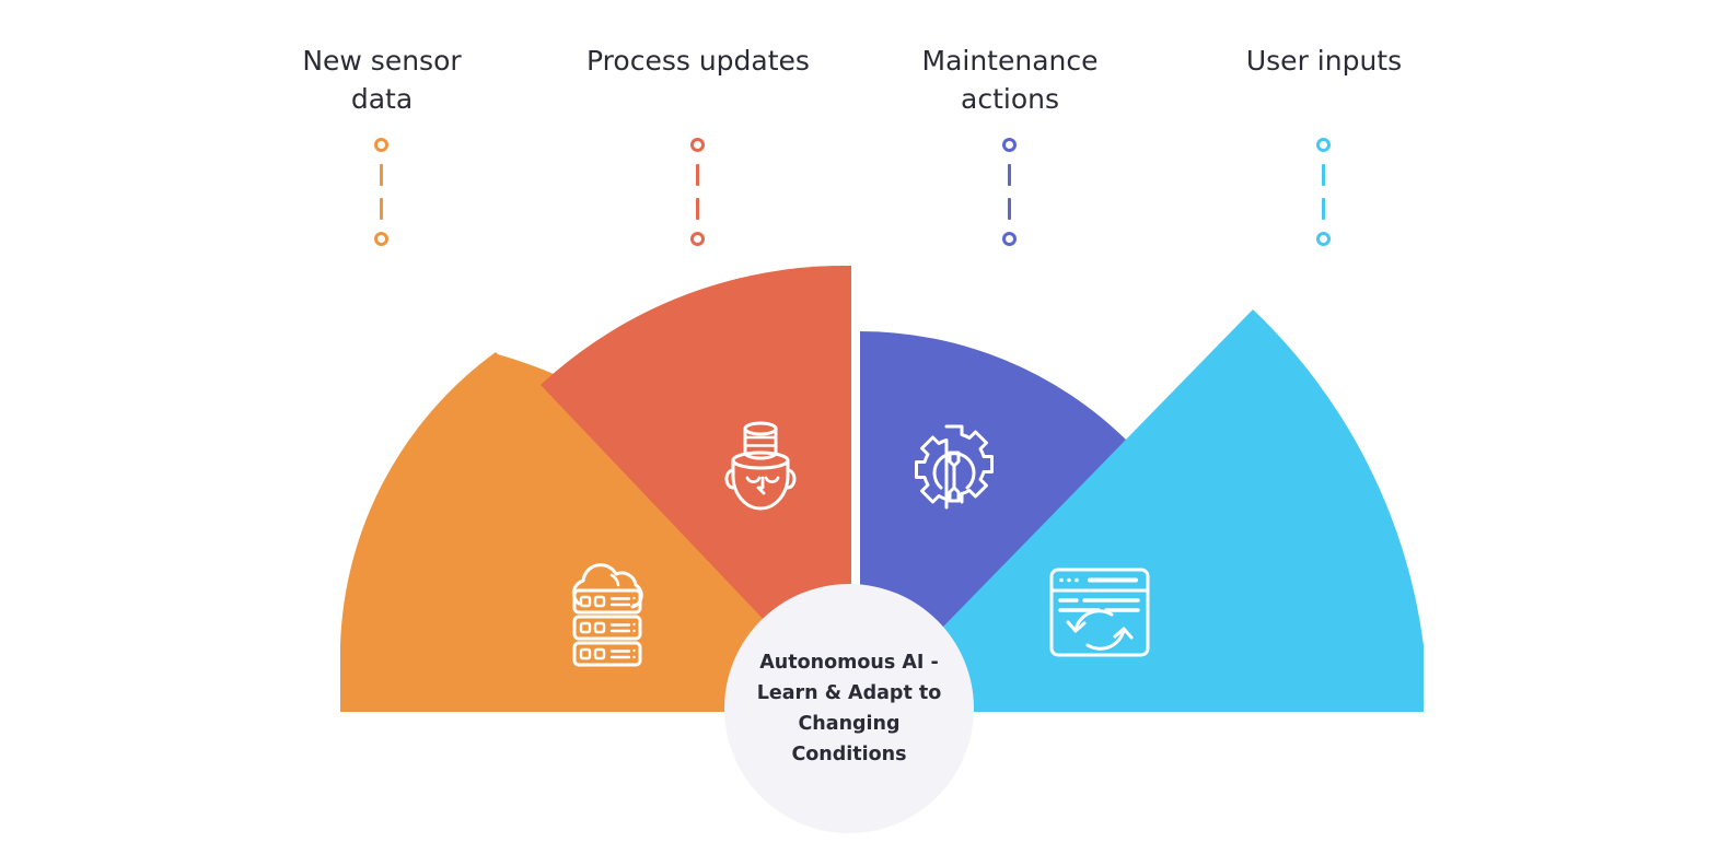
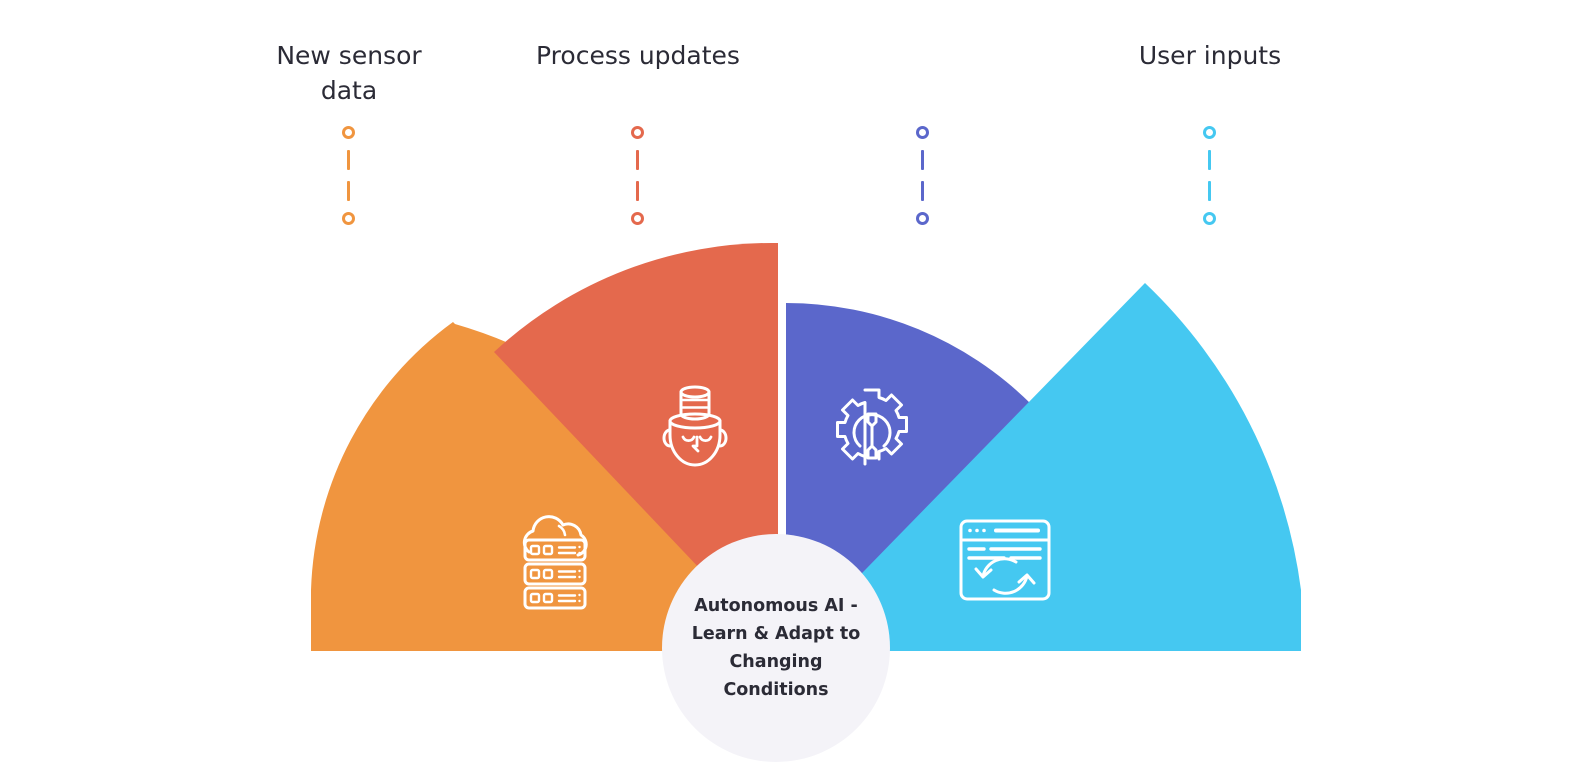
  Autonomous AI -
  Learn & Adapt to
  Changing
  Conditions
  New sensor
  data
  Process updates
- Maintenance
- actions
  User inputs
